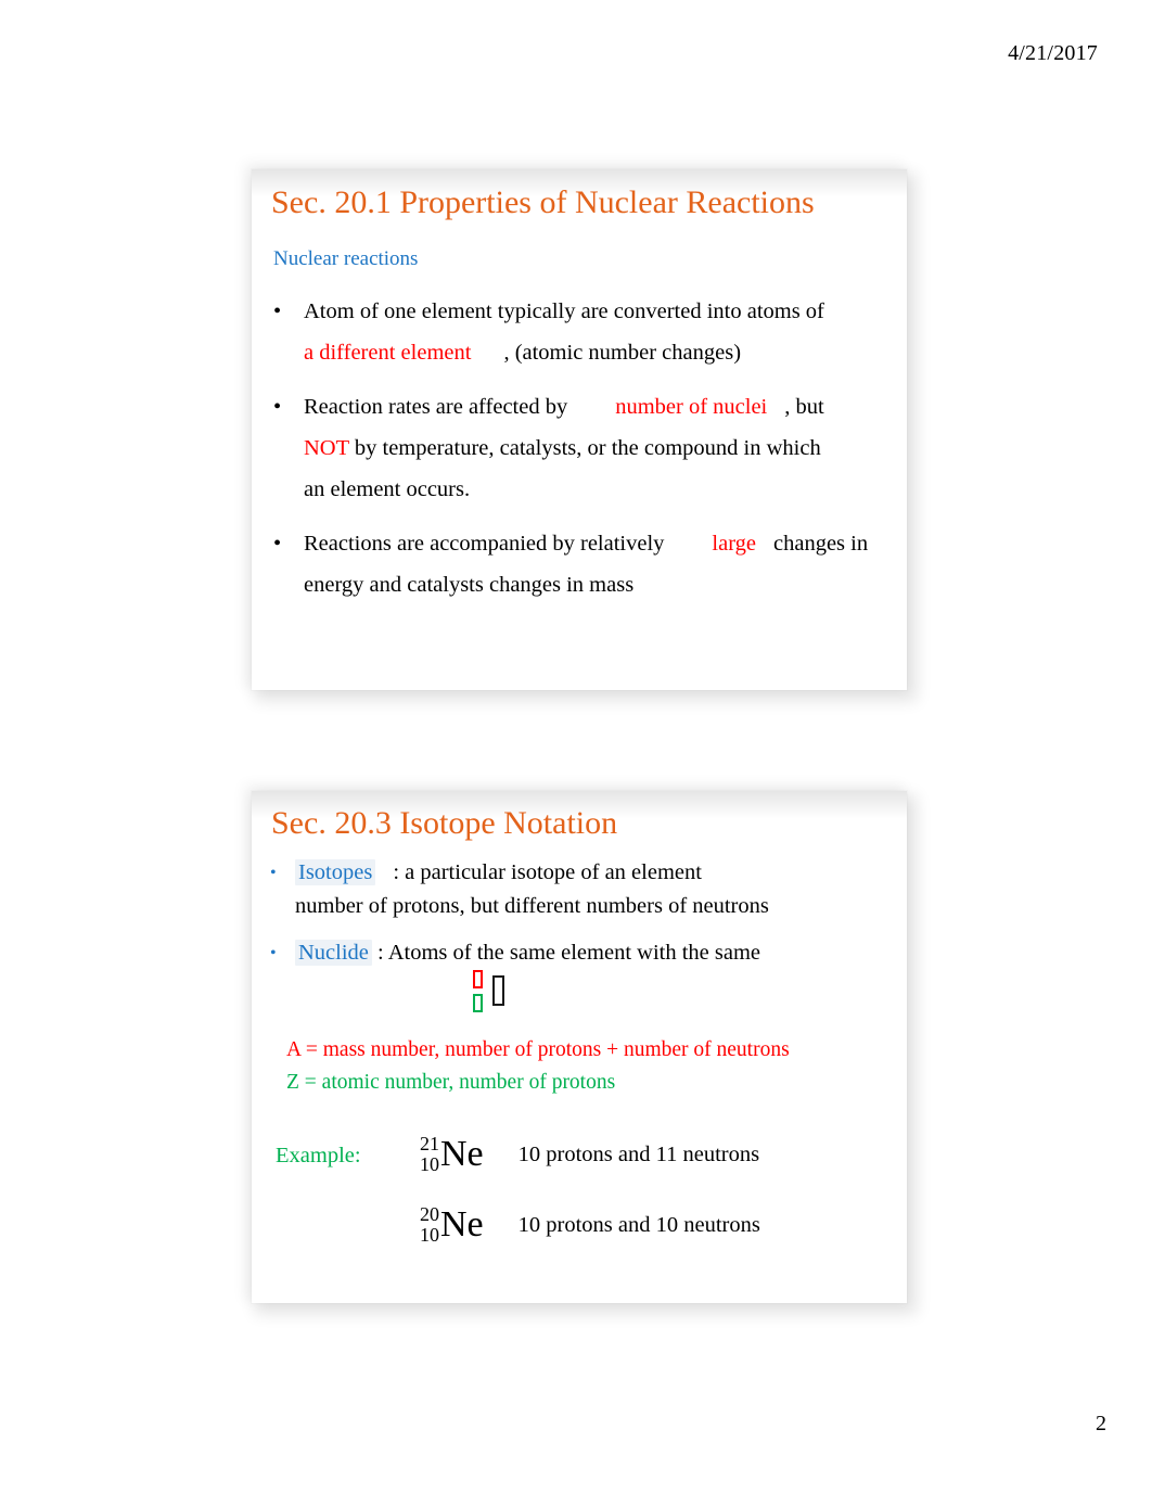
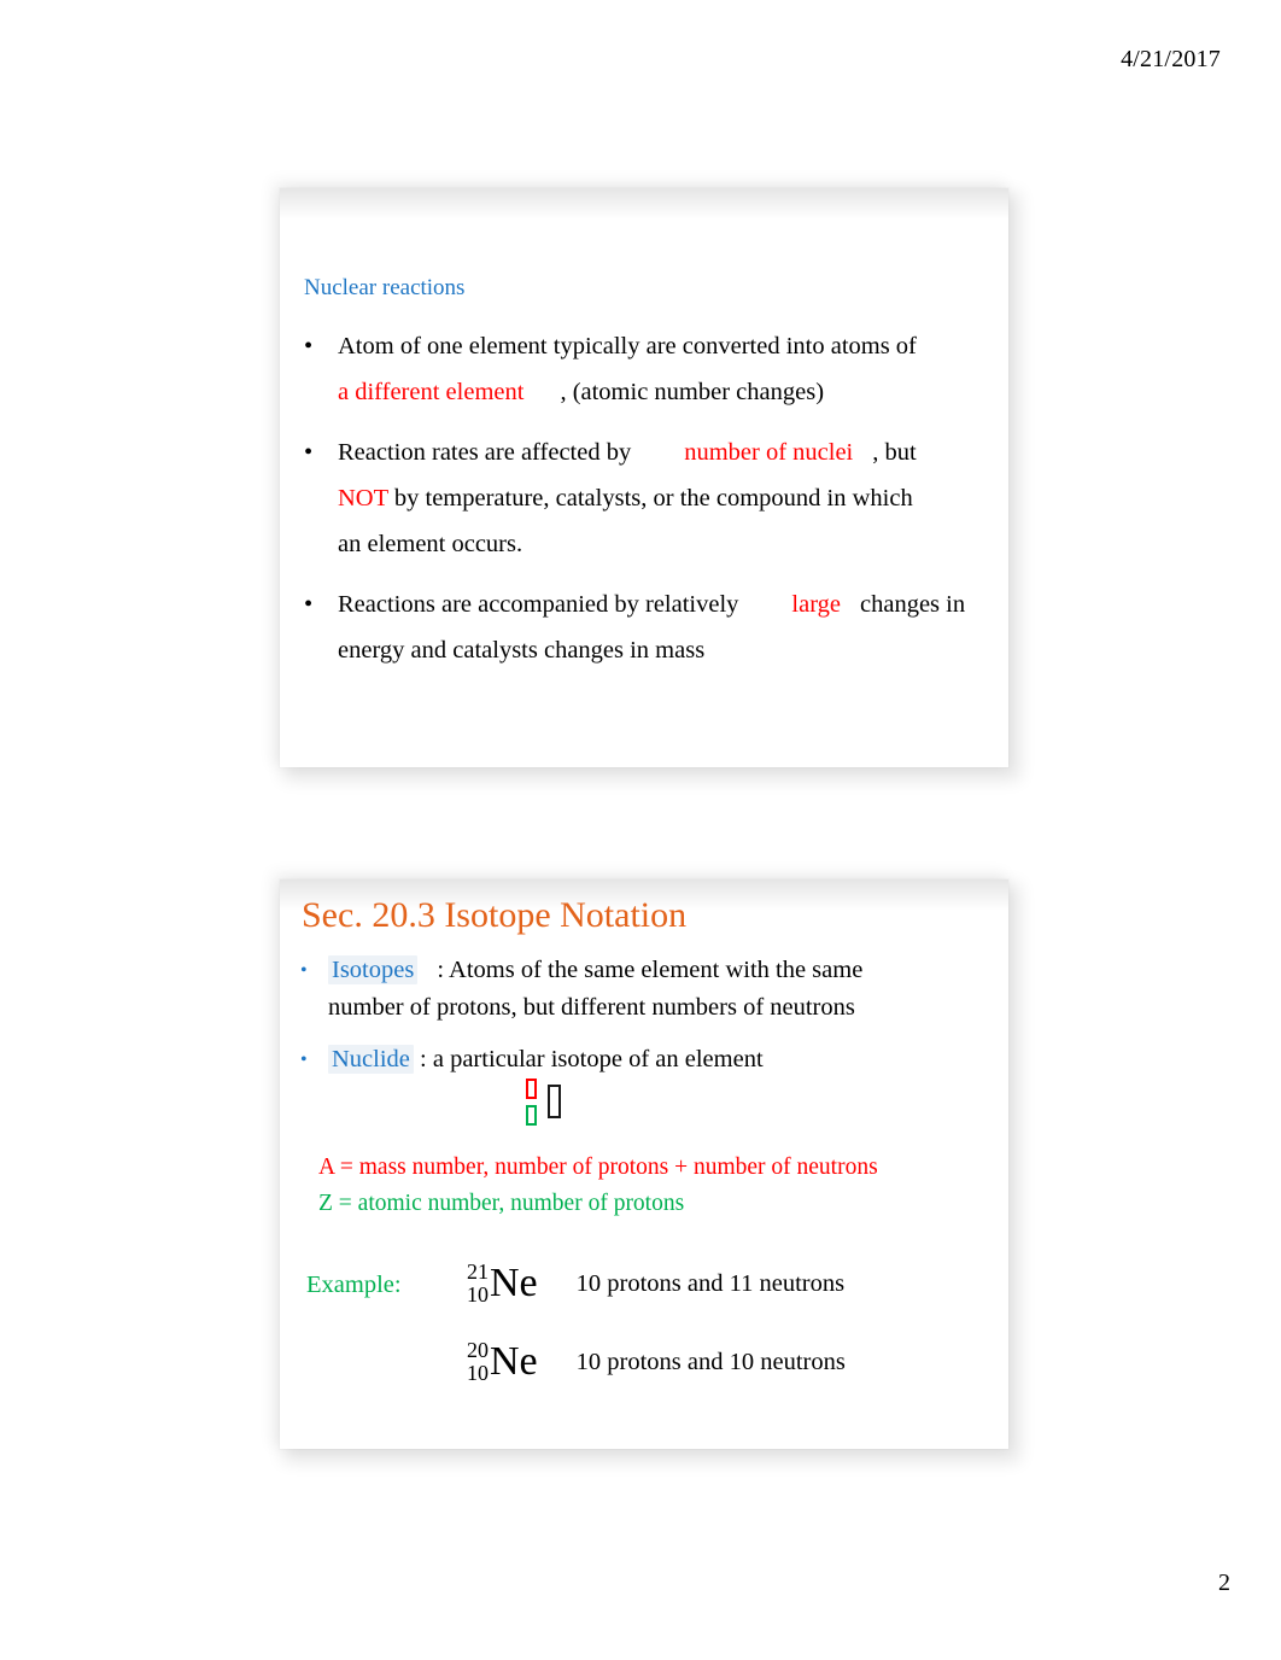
  4/21/2017
- Sec. 20.1 Properties of Nuclear Reactions
  Nuclear reactions
  •
  Atom of one element typically are converted into atoms of
  a different element , (atomic number changes)
  •
  Reaction rates are affected by number of nuclei , but
  NOT by temperature, catalysts, or the compound in which
  an element occurs.
  •
  Reactions are accompanied by relatively large changes in
  energy and catalysts changes in mass
  Sec. 20.3 Isotope Notation
  •
- Isotopes : a particular isotope of an element
+ Isotopes : Atoms of the same element with the same
  number of protons, but different numbers of neutrons
  •
- Nuclide : Atoms of the same element with the same
+ Nuclide : a particular isotope of an element
  A = mass number, number of protons + number of neutrons
  Z = atomic number, number of protons
  Example:
  21
  10
  Ne
  10 protons and 11 neutrons
  20
  10
  Ne
  10 protons and 10 neutrons
  2
